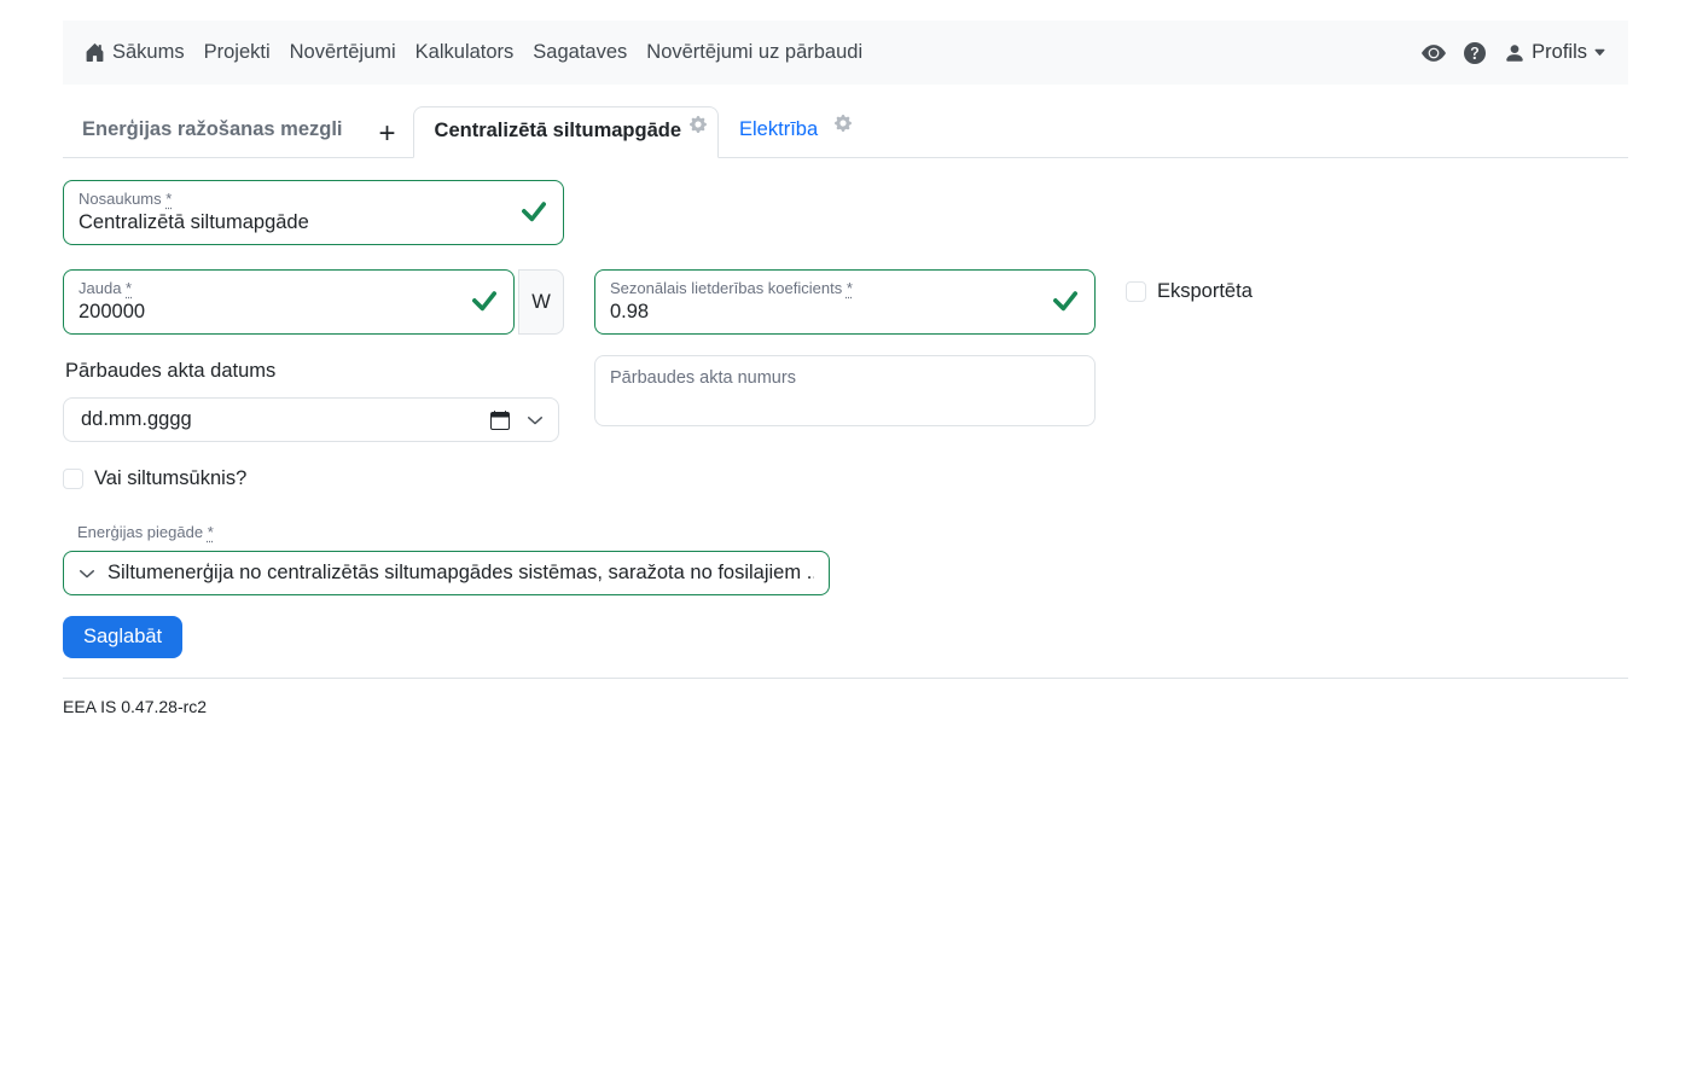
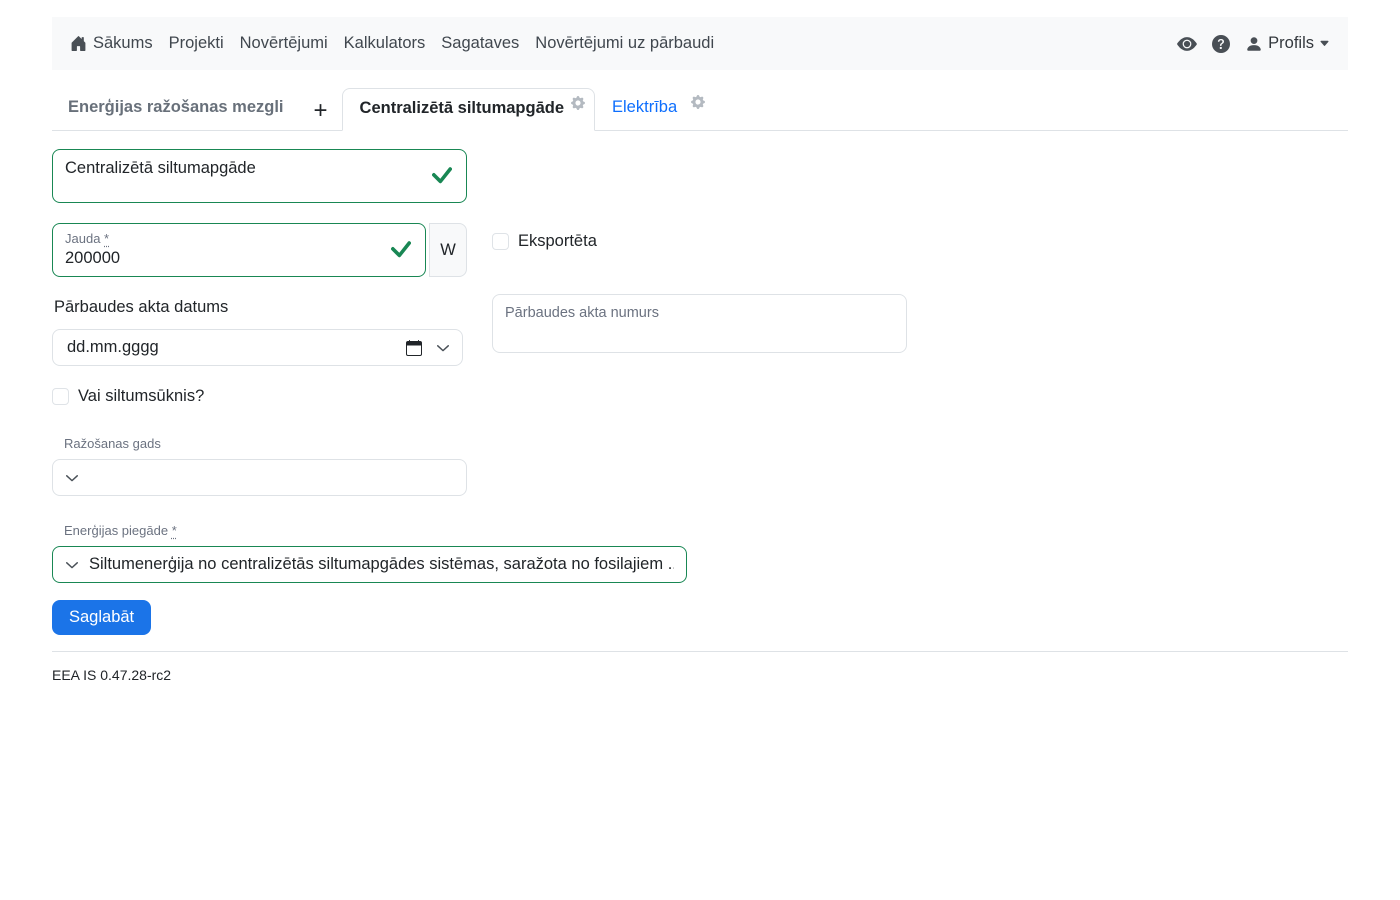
  Sākums
  Projekti
  Novērtējumi
  Kalkulators
  Sagataves
  Novērtējumi uz pārbaudi
  Profils
  Enerģijas ražošanas mezgli
  +
  Centralizētā siltumapgāde
  Elektrība
- Nosaukums *
  Centralizētā siltumapgāde
  Jauda *
  200000
  W
- Sezonālais lietderības koeficients *
- 0.98
  Eksportēta
  Pārbaudes akta datums
  dd.mm.gggg
  Pārbaudes akta numurs
  Vai siltumsūknis?
+ Ražošanas gads
  Enerģijas piegāde *
  Siltumenerģija no centralizētās siltumapgādes sistēmas, saražota no fosilajiem .
  Saglabāt
  EEA IS 0.47.28-rc2
